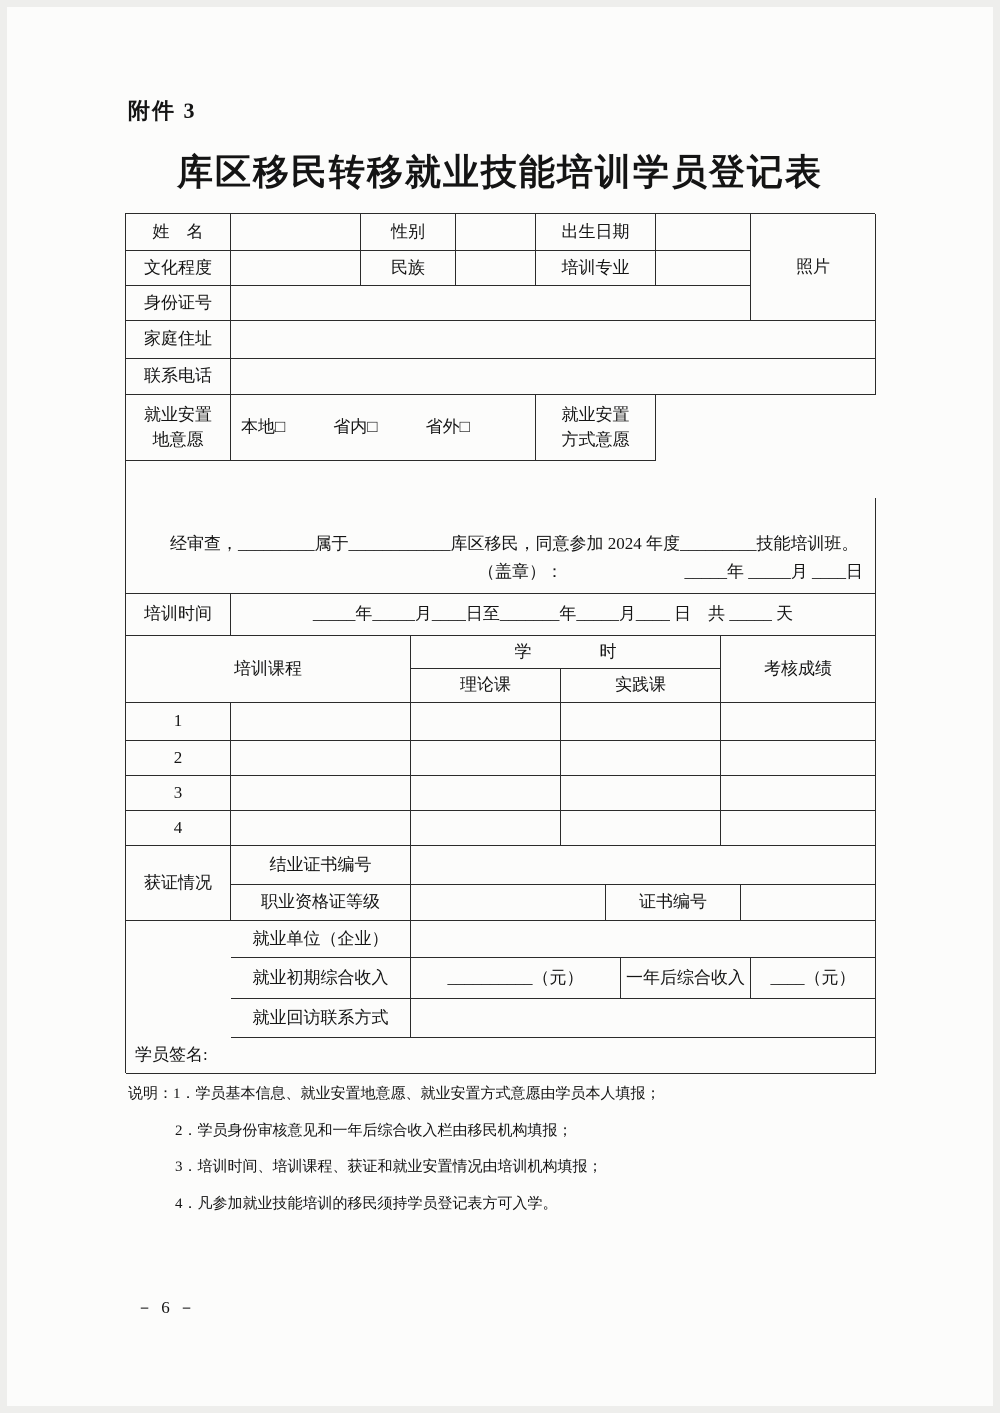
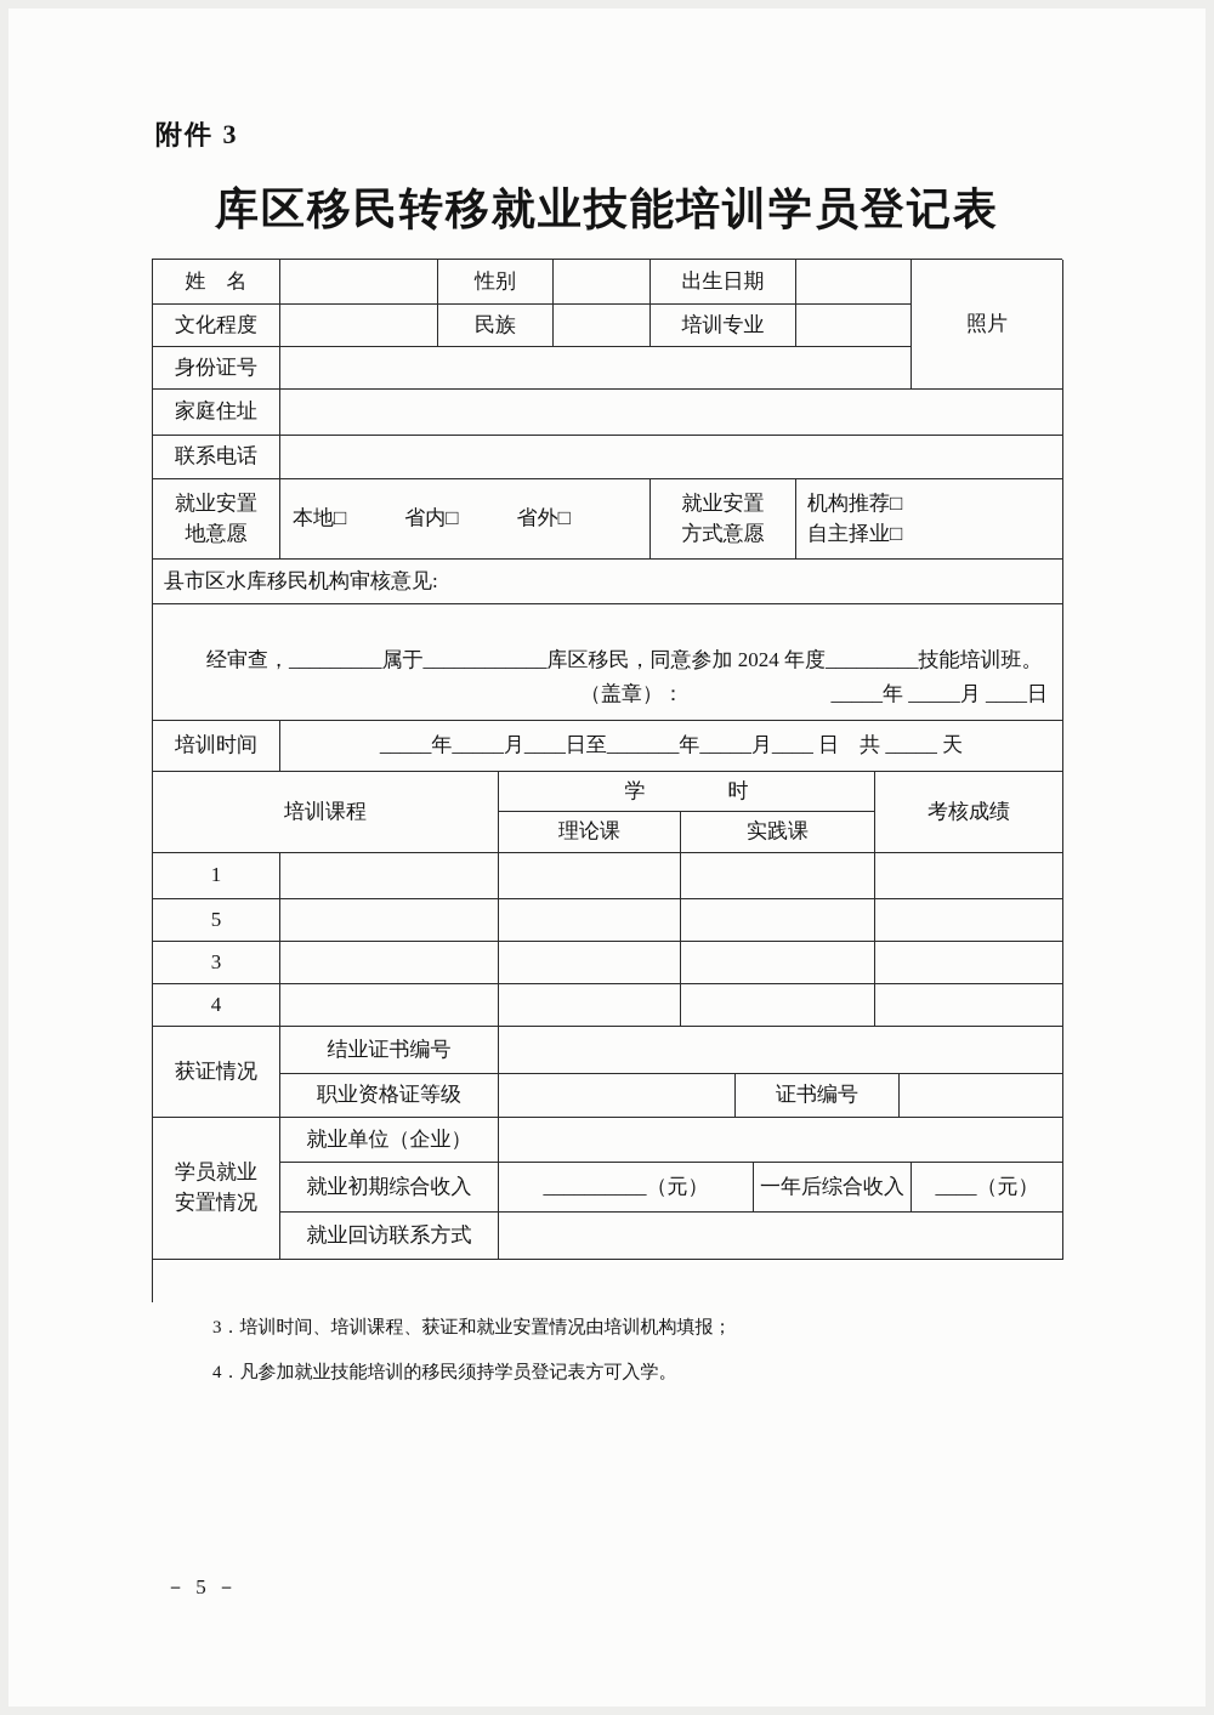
  附件 3
  库区移民转移就业技能培训学员登记表
  姓 名
  性别
  出生日期
  照片
  文化程度
  民族
  培训专业
  身份证号
  家庭住址
  联系电话
  就业安置
  地意愿
  本地□
  省内□
  省外□
  就业安置
  方式意愿
+ 机构推荐□
+ 自主择业□
+ 县市区水库移民机构审核意见:
  经审查，_________属于____________库区移民，同意参加 2024 年度_________技能培训班。
  （盖章）：
  _____年 _____月 ____日
  培训时间
  _____年_____月____日至_______年_____月____ 日 共 _____ 天
  培训课程
  学 时
  考核成绩
  理论课
  实践课
  1
- 2
+ 5
  3
  4
  获证情况
  结业证书编号
  职业资格证等级
  证书编号
+ 学员就业
+ 安置情况
  就业单位（企业）
  就业初期综合收入
  __________（元）
  一年后综合收入
  ____（元）
  就业回访联系方式
- 学员签名:
- 说明：1．学员基本信息、就业安置地意愿、就业安置方式意愿由学员本人填报；
- 2．学员身份审核意见和一年后综合收入栏由移民机构填报；
  3．培训时间、培训课程、获证和就业安置情况由培训机构填报；
  4．凡参加就业技能培训的移民须持学员登记表方可入学。
- － 6 －
+ － 5 －
